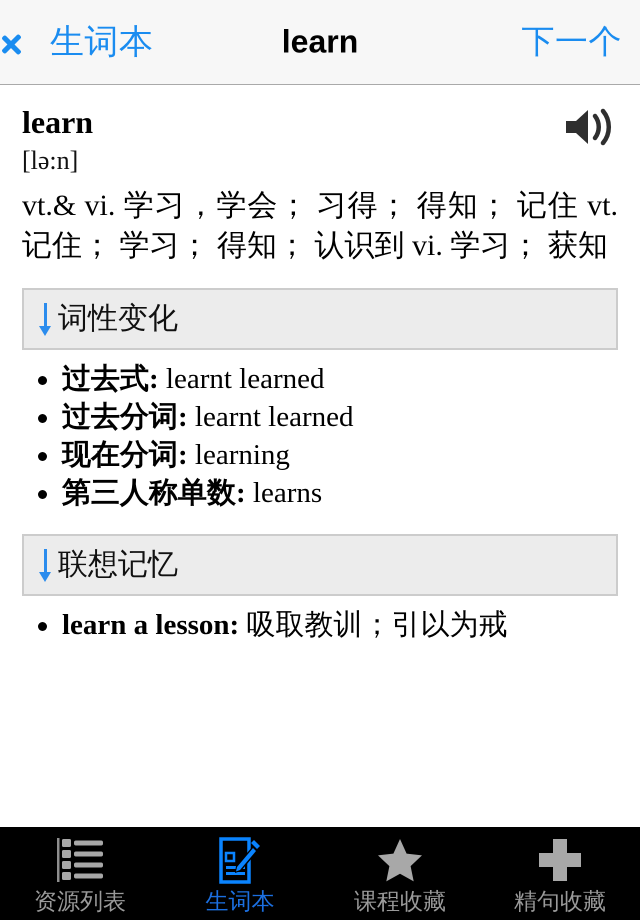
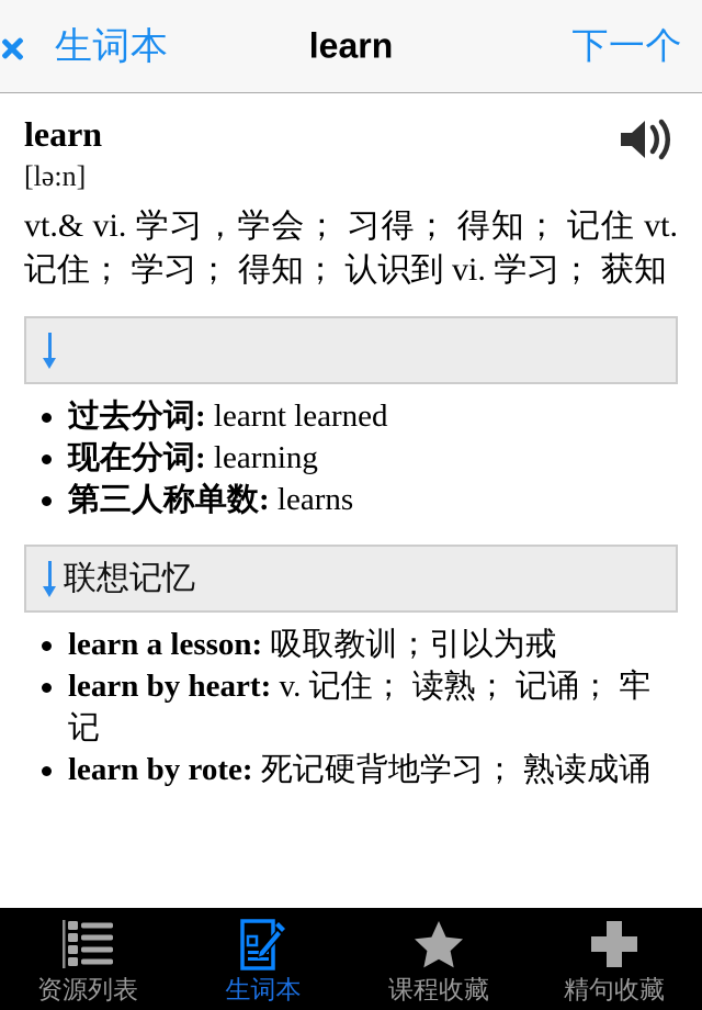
  生词本
  learn
  下一个
  learn
  [lə:n]
  vt.& vi. 学习，学会； 习得； 得知； 记住 vt. 记住； 学习； 得知； 认识到 vi. 学习； 获知
- 词性变化
- 过去式: learnt learned
  过去分词: learnt learned
  现在分词: learning
  第三人称单数: learns
  联想记忆
  learn a lesson: 吸取教训；引以为戒
+ learn by heart: v. 记住； 读熟； 记诵； 牢记
+ learn by rote: 死记硬背地学习； 熟读成诵
  资源列表
  生词本
  课程收藏
  精句收藏
